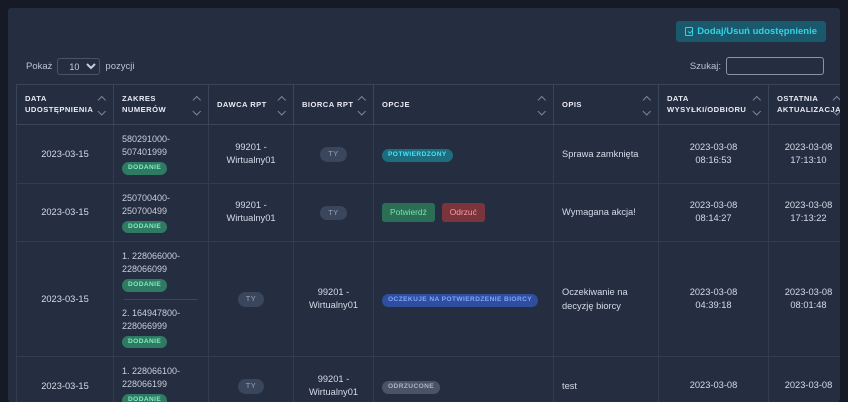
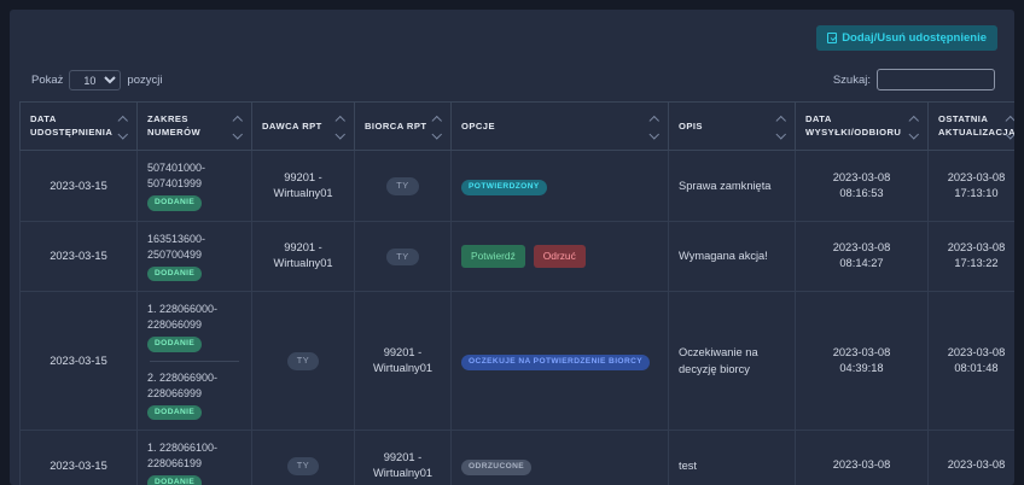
  Dodaj/Usuń udostępnienie
  Pokaż
  10
  pozycji
  Szukaj:
  DATA UDOSTĘPNIENIA	ZAKRES NUMERÓW	DAWCA RPT	BIORCA RPT	OPCJE	OPIS	DATA WYSYŁKI/ODBIORU	OSTATNIA AKTUALIZACJ
- 2023-03-15	580291000-507401999	99201 - Wirtualny01	TY		Sprawa zamknięta	2023-03-0808:16:53	2023-03-0817:13:10
+ 2023-03-15	507401000-507401999	99201 - Wirtualny01	TY		Sprawa zamknięta	2023-03-0808:16:53	2023-03-0817:13:10
- 2023-03-15	250700400-250700499	99201 - Wirtualny01	TY	Potwierdź Odrzuć	Wymagana akcja!	2023-03-0808:14:27	2023-03-0817:13:22
+ 2023-03-15	163513600-250700499	99201 - Wirtualny01	TY	Potwierdź Odrzuć	Wymagana akcja!	2023-03-0808:14:27	2023-03-0817:13:22
- 2023-03-15	1. 228066000-2280660992. 164947800-228066999	TY	99201 - Wirtualny01		Oczekiwanie na decyzję biorcy	2023-03-0804:39:18	2023-03-0808:01:48
+ 2023-03-15	1. 228066000-2280660992. 228066900-228066999	TY	99201 - Wirtualny01		Oczekiwanie na decyzję biorcy	2023-03-0804:39:18	2023-03-0808:01:48
  2023-03-15	1. 228066100-228066199	TY	99201 - Wirtualny01		test	2023-03-08	2023-03-08
